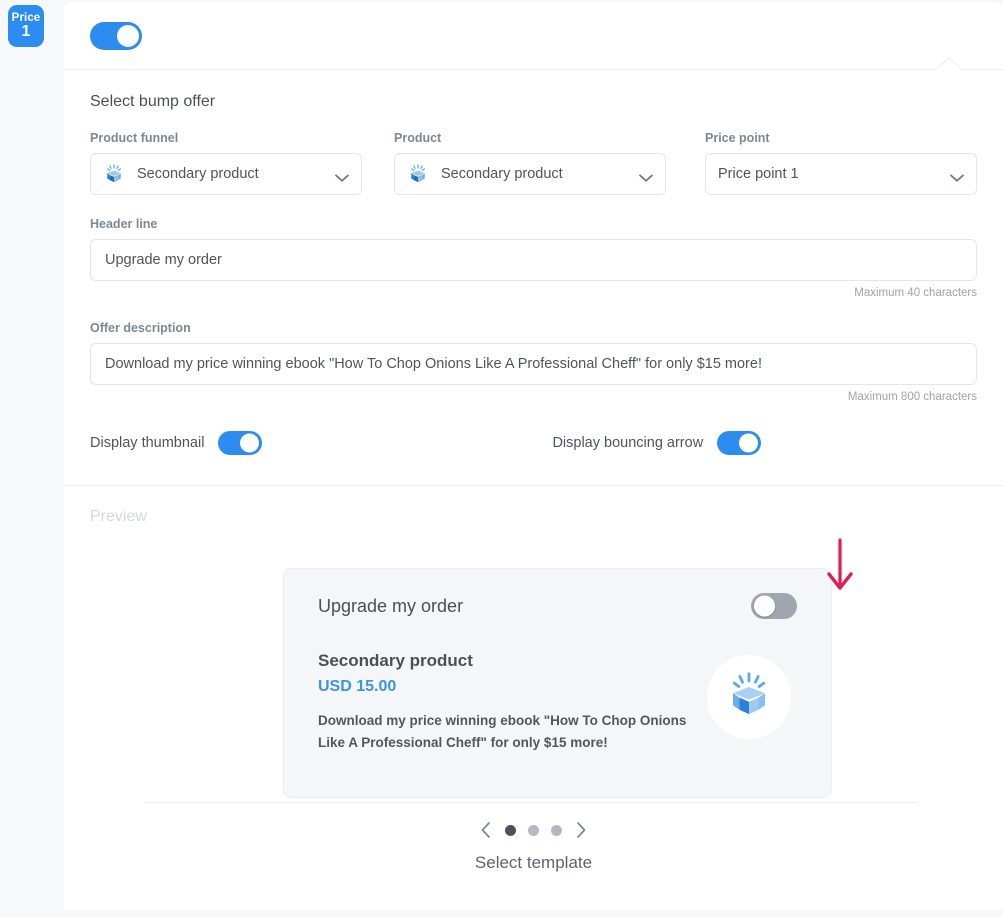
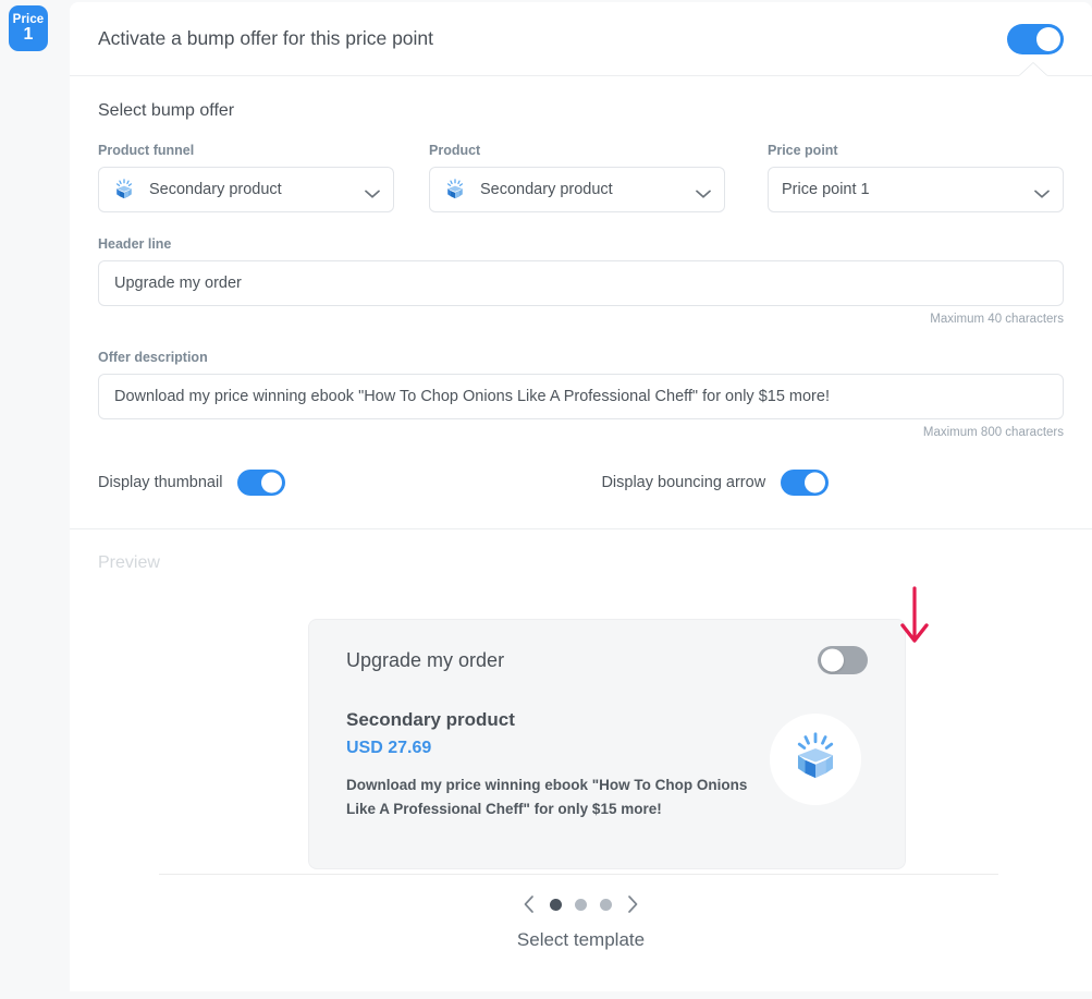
  Price
  1
+ Activate a bump offer for this price point
  Select bump offer
  Product funnel
  Secondary product
  Product
  Secondary product
  Price point
  Price point 1
  Header line
  Upgrade my order
  Maximum 40 characters
  Offer description
  Download my price winning ebook "How To Chop Onions Like A Professional Cheff" for only $15 more!
  Maximum 800 characters
  Display thumbnail
  Display bouncing arrow
  Preview
  Upgrade my order
  Secondary product
- USD 15.00
+ USD 27.69
  Download my price winning ebook "How To Chop Onions Like A Professional Cheff" for only $15 more!
  Select template
